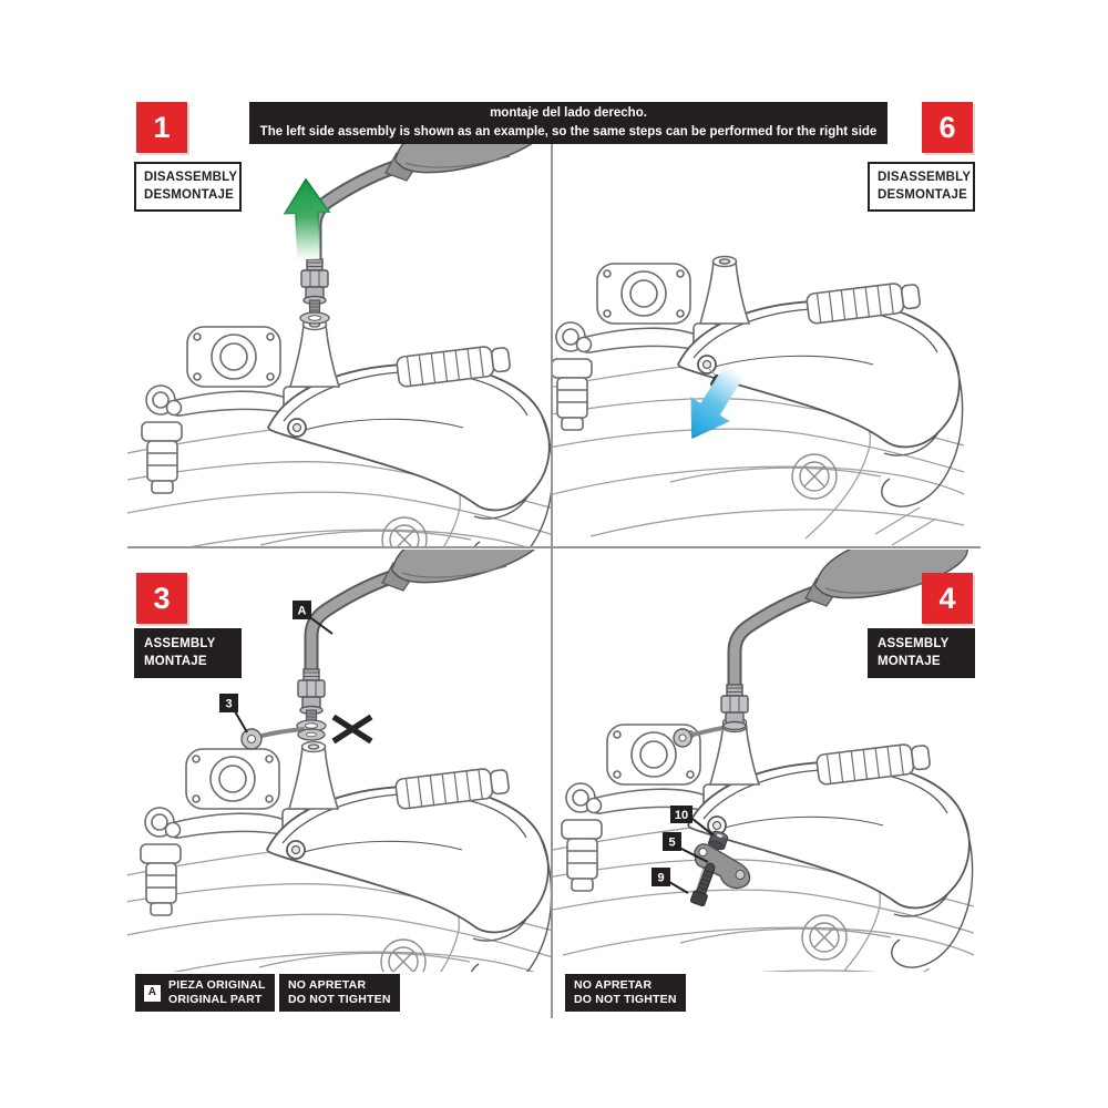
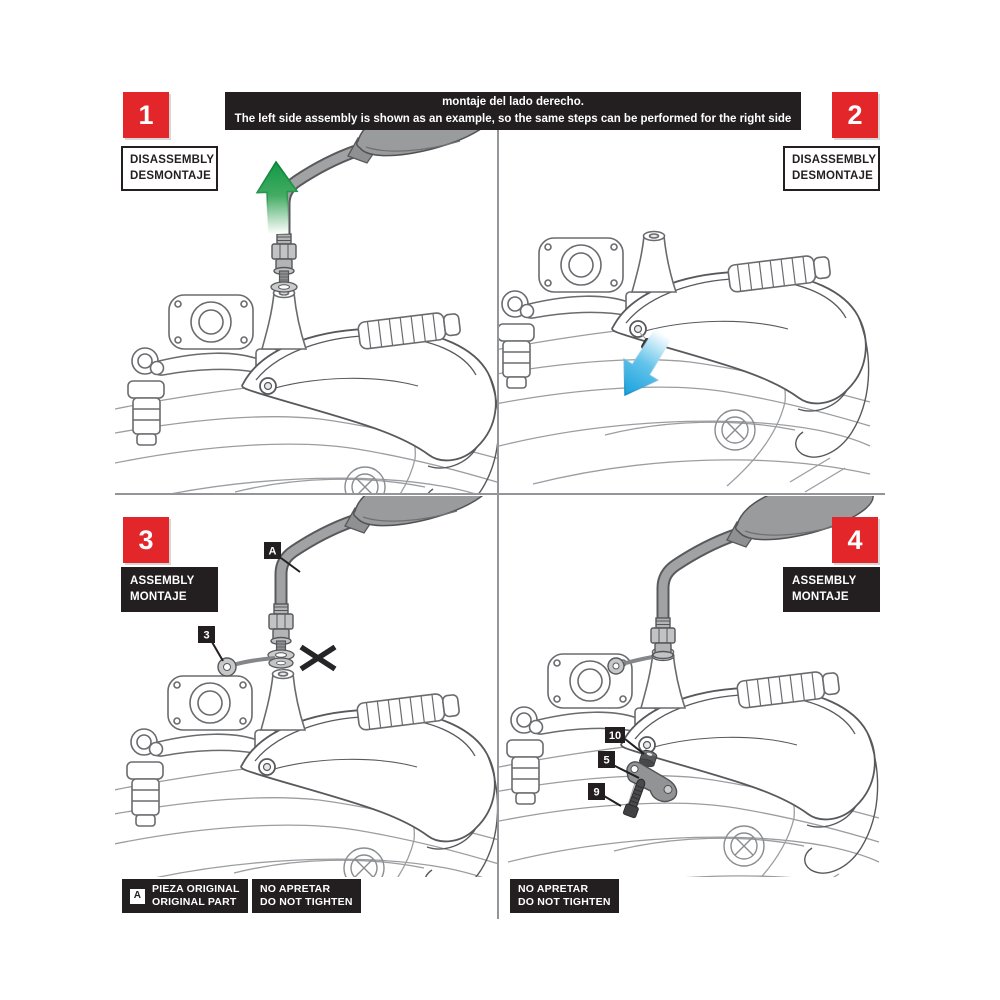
  The left side assembly is shown as an example, so the same steps can be performed for the right side assembly.
  1
- 6
+ 2
  3
  4
  DISASSEMBLY
  DESMONTAJE
  DISASSEMBLY
  DESMONTAJE
  ASSEMBLY
  MONTAJE
  ASSEMBLY
  MONTAJE
  A
  3
  10
  5
  9
  A
  PIEZA ORIGINAL
  ORIGINAL PART
  NO APRETAR
  DO NOT TIGHTEN
  NO APRETAR
  DO NOT TIGHTEN
